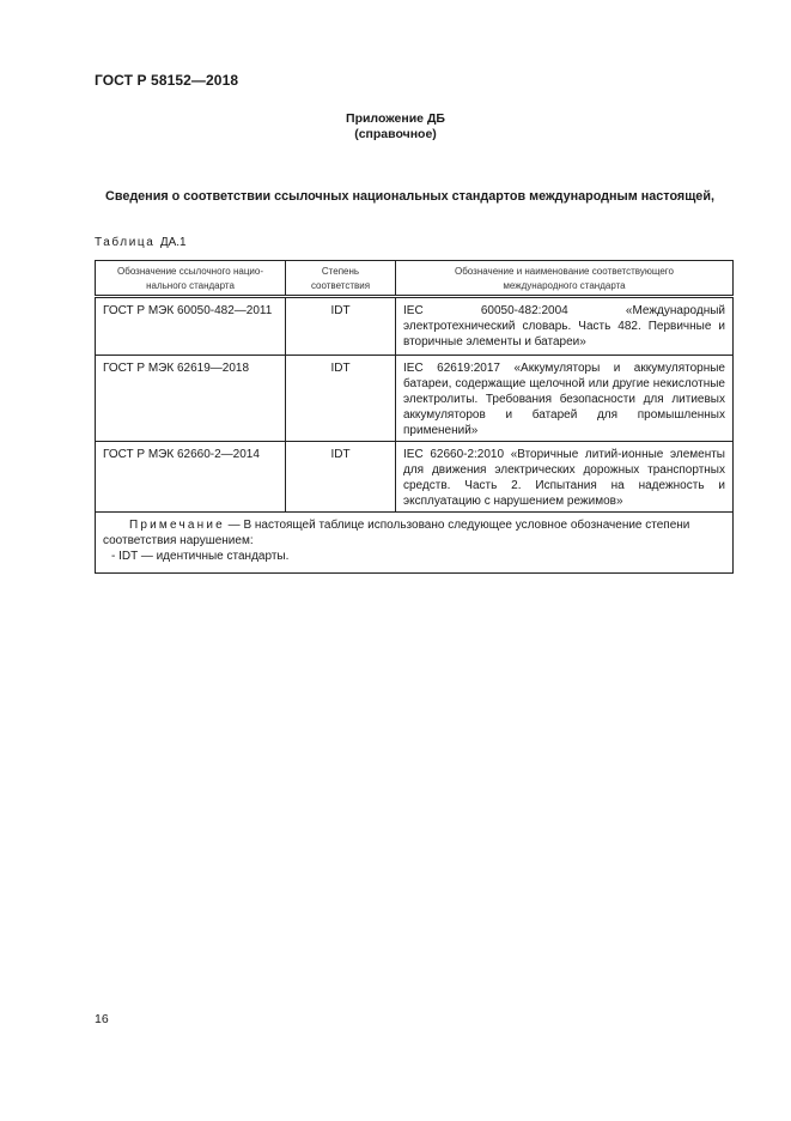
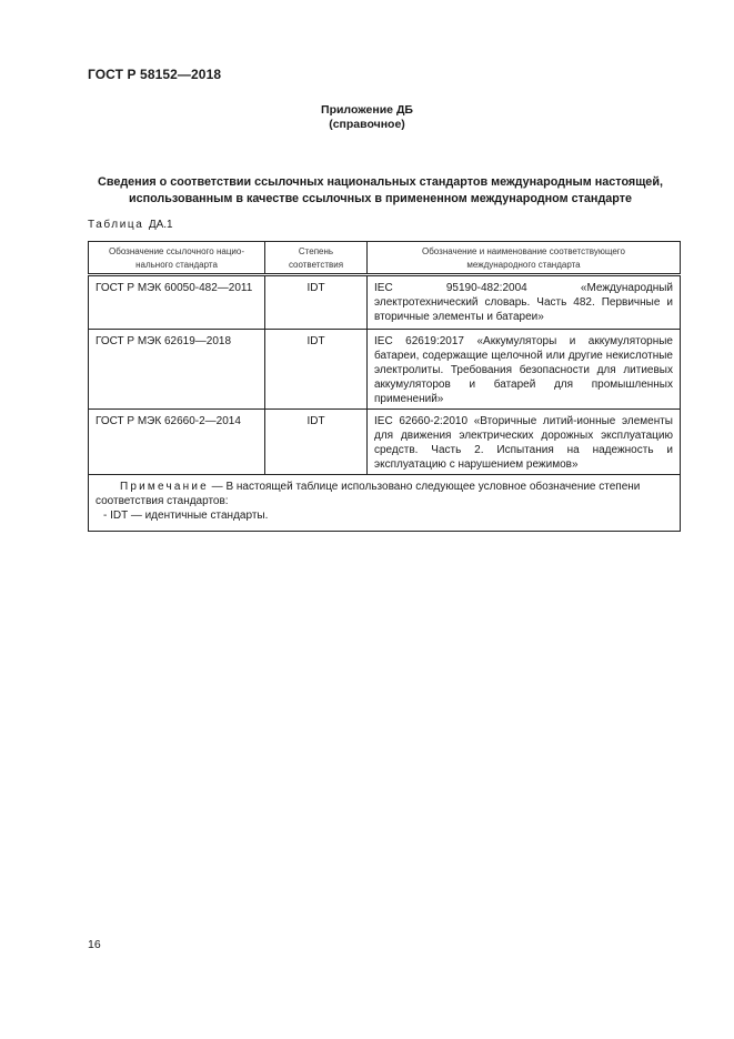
  ГОСТ Р 58152—2018
  Приложение ДБ
  (справочное)
  Сведения о соответствии ссылочных национальных стандартов международным настоящей,
+ использованным в качестве ссылочных в примененном международном стандарте
  Таблица ДА.1
  Обозначение ссылочного нацио- нального стандарта	Степень соответствия	Обозначение и наименование соответствующего международного стандарта
- ГОСТ Р МЭК 60050-482—2011	IDT	IEC 60050-482:2004 «Международный электротехнический словарь. Часть 482. Первичные и вторичные элементы и батареи»
+ ГОСТ Р МЭК 60050-482—2011	IDT	IEC 95190-482:2004 «Международный электротехнический словарь. Часть 482. Первичные и вторичные элементы и батареи»
  ГОСТ Р МЭК 62619—2018	IDT	IEC 62619:2017 «Аккумуляторы и аккумуляторные батареи, содержащие щелочной или другие некислотные электролиты. Требования безопасности для литиевых аккумуляторов и батарей для промышленных применений»
- ГОСТ Р МЭК 62660-2—2014	IDT	IEC 62660-2:2010 «Вторичные литий-ионные элементы для движения электрических дорожных транспортных средств. Часть 2. Испытания на надежность и эксплуатацию с нарушением режимов»
+ ГОСТ Р МЭК 62660-2—2014	IDT	IEC 62660-2:2010 «Вторичные литий-ионные элементы для движения электрических дорожных эксплуатацию средств. Часть 2. Испытания на надежность и эксплуатацию с нарушением режимов»
- Примечание — В настоящей таблице использовано следующее условное обозначение степени соответствия нарушением: - IDT — идентичные стандарты.
+ Примечание — В настоящей таблице использовано следующее условное обозначение степени соответствия стандартов: - IDT — идентичные стандарты.
  16
